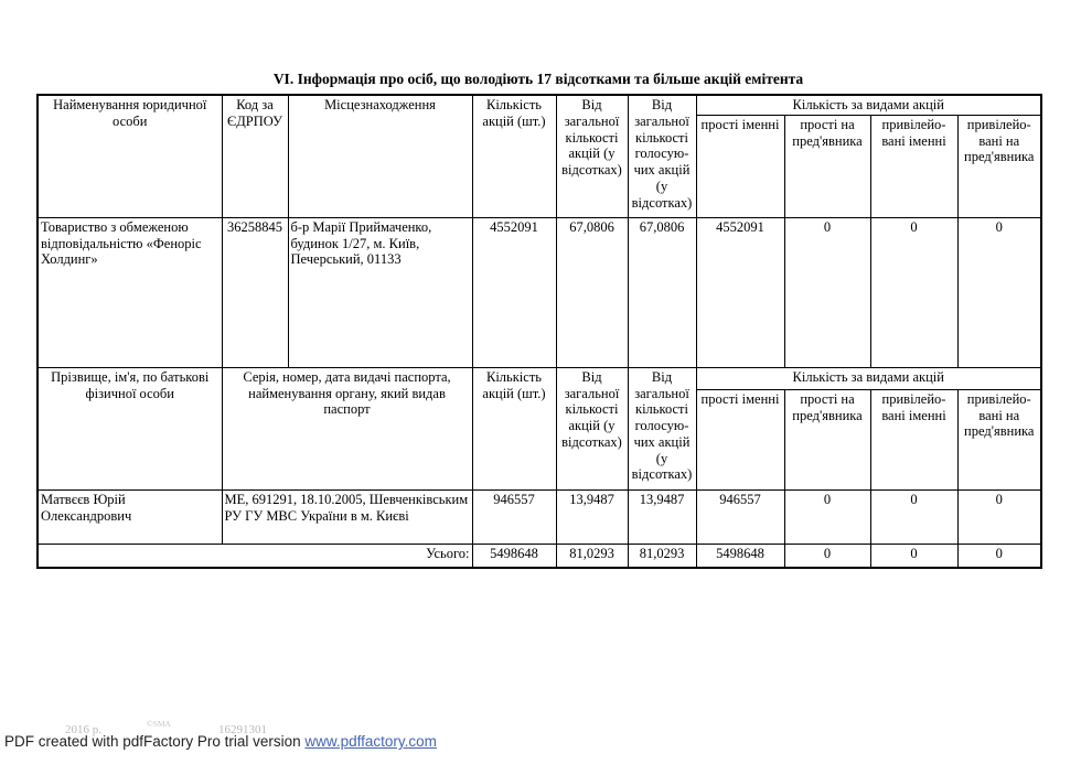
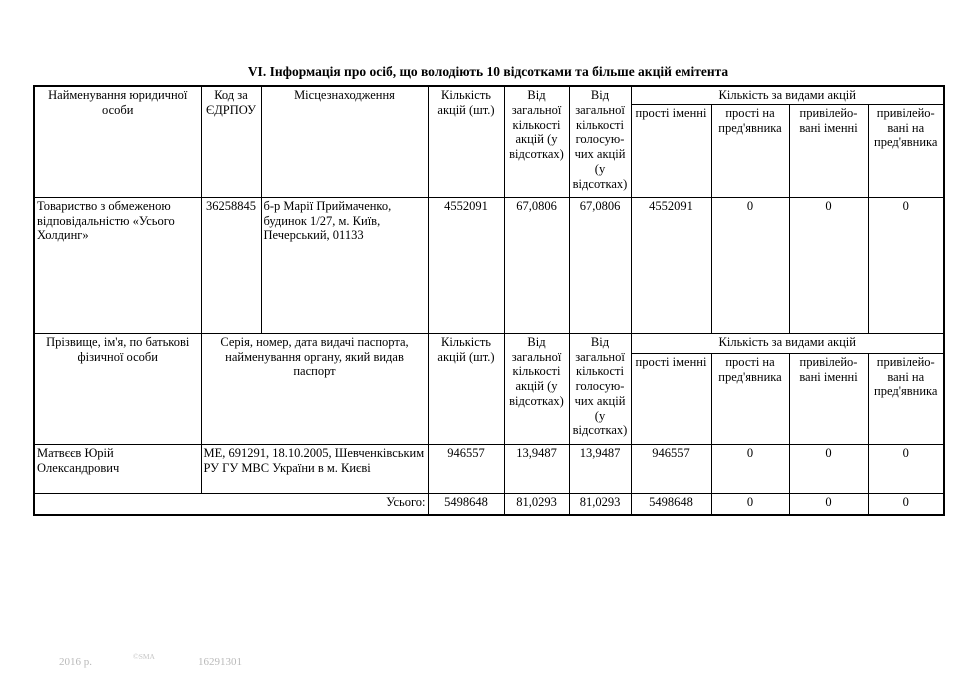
- VI. Інформація про осіб, що володіють 17 відсотками та більше акцій емітента
+ VI. Інформація про осіб, що володіють 10 відсотками та більше акцій емітента
  Найменування юридичної особи	Код за ЄДРПОУ	Місцезнаходження	Кількість акцій (шт.)	Від загальної кількості акцій (у відсотках)	Від загальної кількості голосую-чих акцій (у відсотках)	Кількість за видами акцій
  прості іменні	прості на пред'явника	привілейо-вані іменні	привілейо-вані на пред'явника
- Товариство з обмеженою відповідальністю «Феноріс Холдинг»	36258845	б-р Марії Приймаченко, будинок 1/27, м. Київ, Печерський, 01133	4552091	67,0806	67,0806	4552091	0	0	0
+ Товариство з обмеженою відповідальністю «Усього Холдинг»	36258845	б-р Марії Приймаченко, будинок 1/27, м. Київ, Печерський, 01133	4552091	67,0806	67,0806	4552091	0	0	0
  Прізвище, ім'я, по батькові фізичної особи	Серія, номер, дата видачі паспорта, найменування органу, який видав паспорт	Кількість акцій (шт.)	Від загальної кількості акцій (у відсотках)	Від загальної кількості голосую-чих акцій (у відсотках)	Кількість за видами акцій
  прості іменні	прості на пред'явника	привілейо-вані іменні	привілейо-вані на пред'явника
  Матвєєв Юрій Олександрович	МЕ, 691291, 18.10.2005, Шевченківським РУ ГУ МВС України в м. Києві	946557	13,9487	13,9487	946557	0	0	0
  Усього:	5498648	81,0293	81,0293	5498648	0	0	0
  2016 р.
  ©SMA
  16291301
- PDF created with pdfFactory Pro trial version www.pdffactory.com
